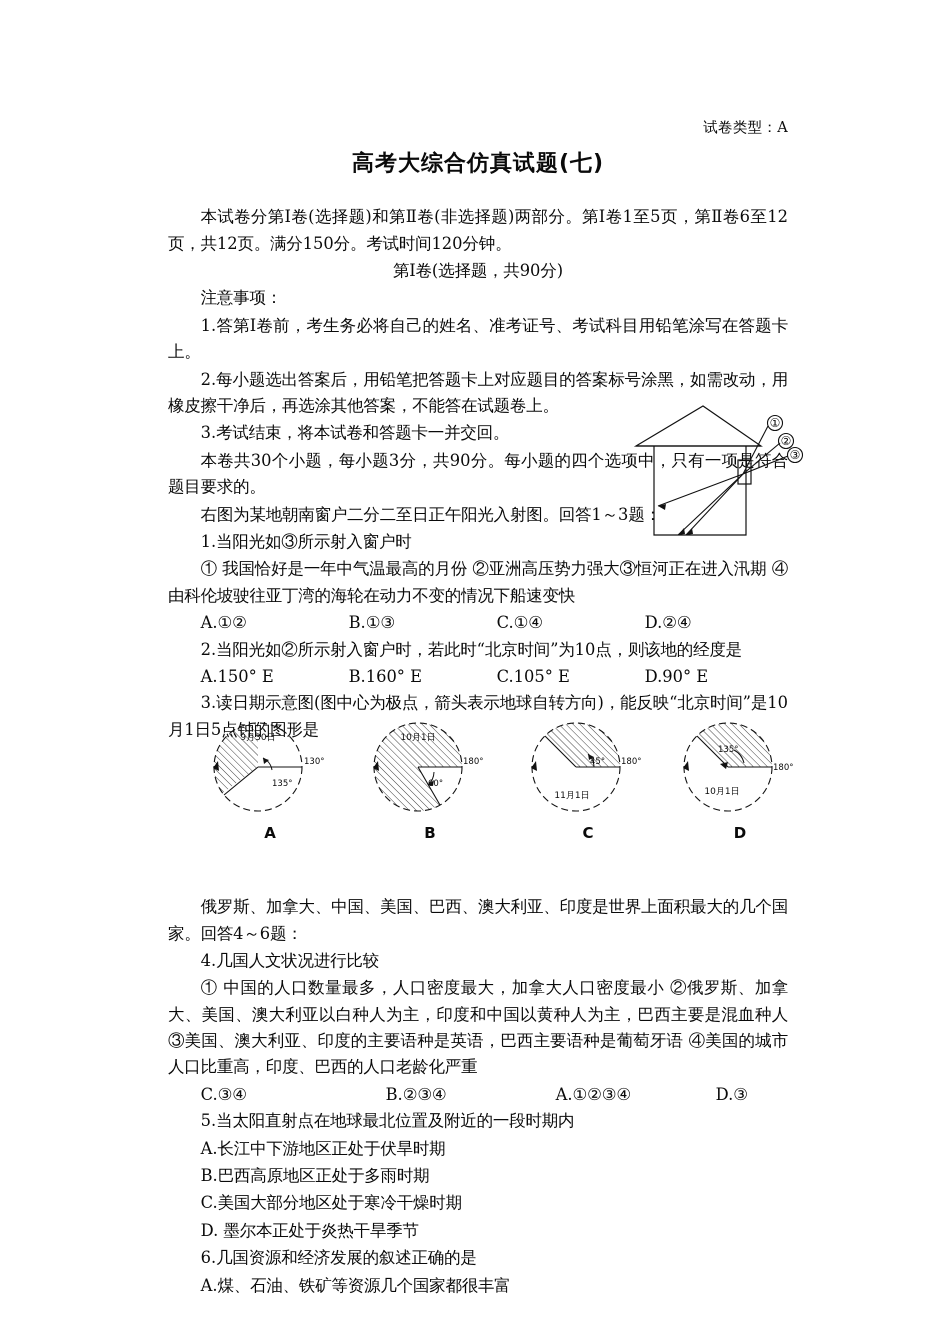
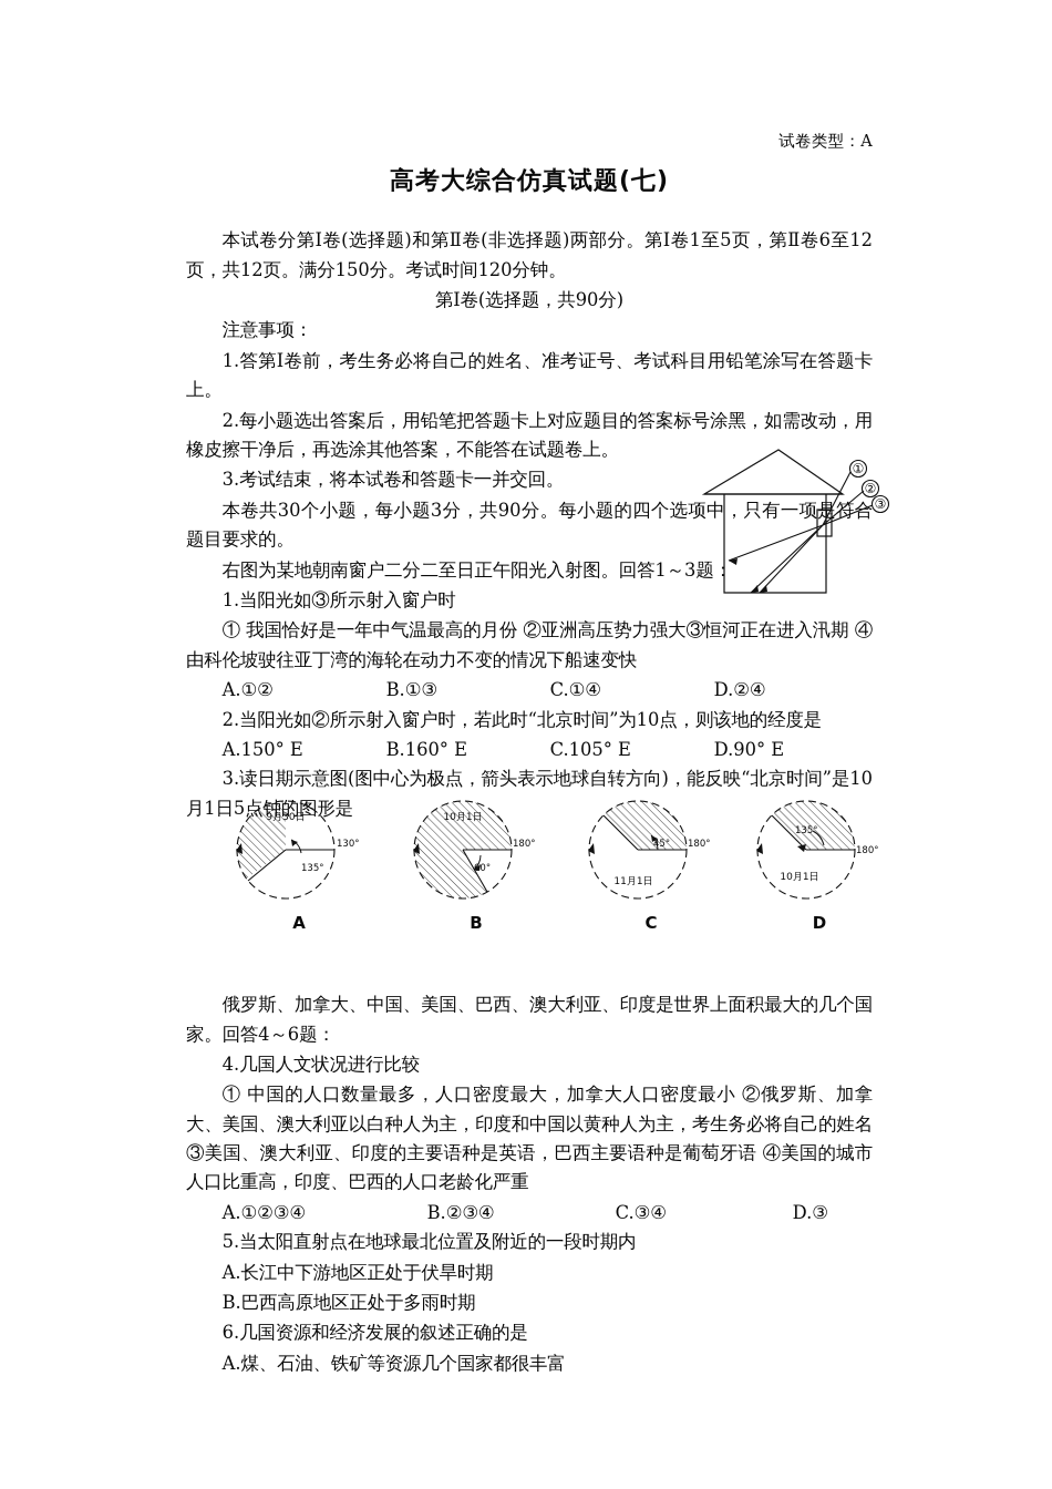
  试卷类型：A
  高考大综合仿真试题(七)
  本试卷分第Ⅰ卷(选择题)和第Ⅱ卷(非选择题)两部分。第Ⅰ卷1至5页，第Ⅱ卷6至12页，共12页。满分150分。考试时间120分钟。
  第Ⅰ卷(选择题，共90分)
  注意事项：
  1.答第Ⅰ卷前，考生务必将自己的姓名、准考证号、考试科目用铅笔涂写在答题卡上。
  2.每小题选出答案后，用铅笔把答题卡上对应题目的答案标号涂黑，如需改动，用橡皮擦干净后，再选涂其他答案，不能答在试题卷上。
  3.考试结束，将本试卷和答题卡一并交回。
  本卷共30个小题，每小题3分，共90分。每小题的四个选项中，只有一项符合题目要求的。
  右图为某地朝南窗户二分二至日正午阳光入射图。回答1～3题：
  1.当阳光如③所示射入窗户时
  ① 我国恰好是一年中气温最高的月份 ②亚洲高压势力强大③恒河正在进入汛期 ④由科伦坡驶往亚丁湾的海轮在动力不变的情况下船速变快
  A.①②
  B.①③
  C.①④
  D.②④
  2.当阳光如②所示射入窗户时，若此时“北京时间”为10点，则该地的经度是
  A.150° E
  B.160° E
  C.105° E
  D.90° E
  3.读日期示意图(图中心为极点，箭头表示地球自转方向)，能反映“北京时间”是10月1日5点的图形是
  俄罗斯、加拿大、中国、美国、巴西、澳大利亚、印度是世界上面积最大的几个国家。回答4～6题：
  4.几国人文状况进行比较
- ① 中国的人口数量最多，人口密度最大，加拿大人口密度最小 ②俄罗斯、加拿大、美国、澳大利亚以白种人为主，印度和中国以黄种人为主，巴西主要是混血种人 ③美国、澳大利亚、印度的主要语种是英语，巴西主要语种是葡萄牙语 ④美国的城市人口比重高，印度、巴西的人口老龄化严重
+ ① 中国的人口数量最多，人口密度最大，加拿大人口密度最小 ②俄罗斯、加拿大、美国、澳大利亚以白种人为主，印度和中国以黄种人为主，考生务必将自己的姓名 ③美国、澳大利亚、印度的主要语种是英语，巴西主要语种是葡萄牙语 ④美国的城市人口比重高，印度、巴西的人口老龄化严重
- C.③④
+ A.①②③④
  B.②③④
- A.①②③④
+ C.③④
  D.③
  5.当太阳直射点在地球最北位置及附近的一段时期内
  A.长江中下游地区正处于伏旱时期
  B.巴西高原地区正处于多雨时期
- C.美国大部分地区处于寒冷干燥时期
- D. 墨尔本正处于炎热干旱季节
  6.几国资源和经济发展的叙述正确的是
  A.煤、石油、铁矿等资源几个国家都很丰富
  ①
  ②
  ③
  9月30日
  135°
  130°
  A
  10月1日
  60°
  180°
  B
  45°
  180°
  11月1日
  C
  135°
  180°
  10月1日
  D
